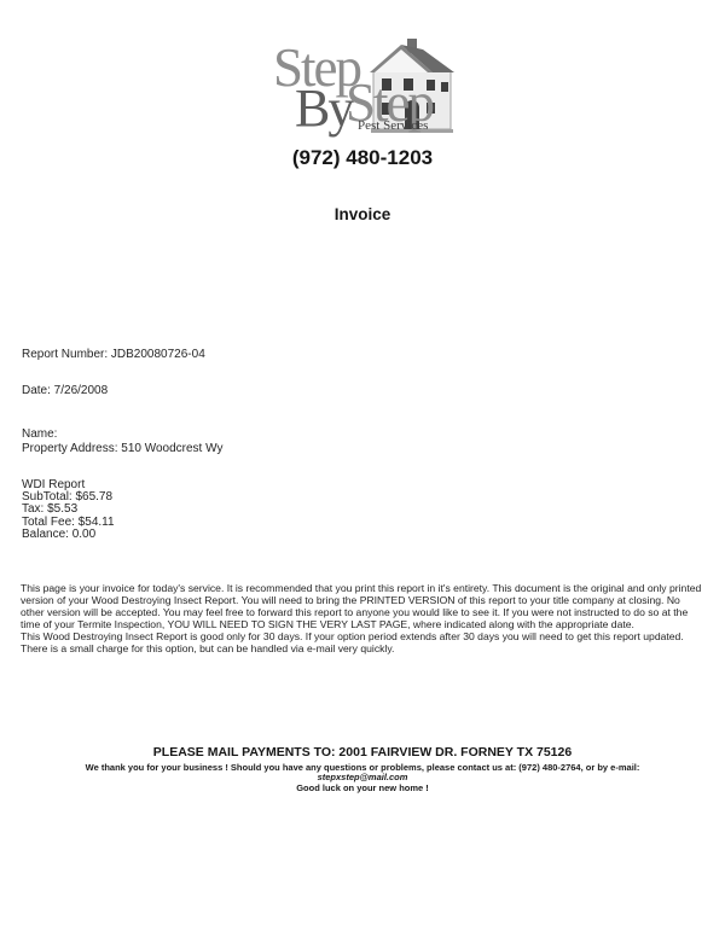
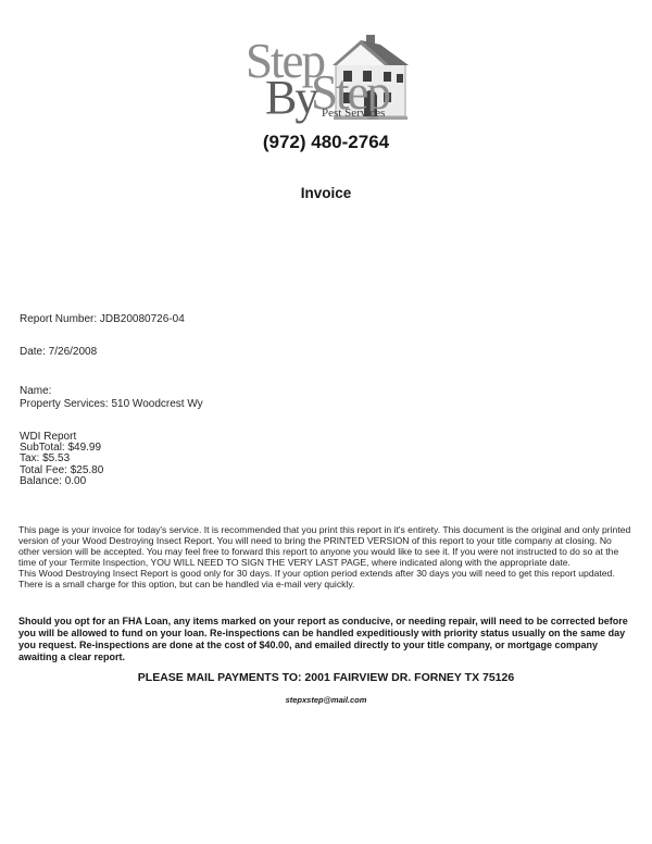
  Step
  By
  Step
  Pest Services
- (972) 480-1203
+ (972) 480-2764
  Invoice
  Report Number: JDB20080726-04
  Date: 7/26/2008
  Name:
- Property Address: 510 Woodcrest Wy
+ Property Services: 510 Woodcrest Wy
  WDI Report
- SubTotal: $65.78
+ SubTotal: $49.99
  Tax: $5.53
- Total Fee: $54.11
+ Total Fee: $25.80
  Balance: 0.00
  This page is your invoice for today's service. It is recommended that you print this report in it's entirety. This document is the original and only printed version of your Wood Destroying Insect Report. You will need to bring the PRINTED VERSION of this report to your title company at closing. No other version will be accepted. You may feel free to forward this report to anyone you would like to see it. If you were not instructed to do so at the time of your Termite Inspection, YOU WILL NEED TO SIGN THE VERY LAST PAGE, where indicated along with the appropriate date.
  This Wood Destroying Insect Report is good only for 30 days. If your option period extends after 30 days you will need to get this report updated. There is a small charge for this option, but can be handled via e-mail very quickly.
+ Should you opt for an FHA Loan, any items marked on your report as conducive, or needing repair, will need to be corrected before you will be allowed to fund on your loan. Re-inspections can be handled expeditiously with priority status usually on the same day you request. Re-inspections are done at the cost of $40.00, and emailed directly to your title company, or mortgage company awaiting a clear report.
  PLEASE MAIL PAYMENTS TO: 2001 FAIRVIEW DR. FORNEY TX 75126
- We thank you for your business ! Should you have any questions or problems, please contact us at: (972) 480-2764, or by e-mail:
  stepxstep@mail.com
- Good luck on your new home !
